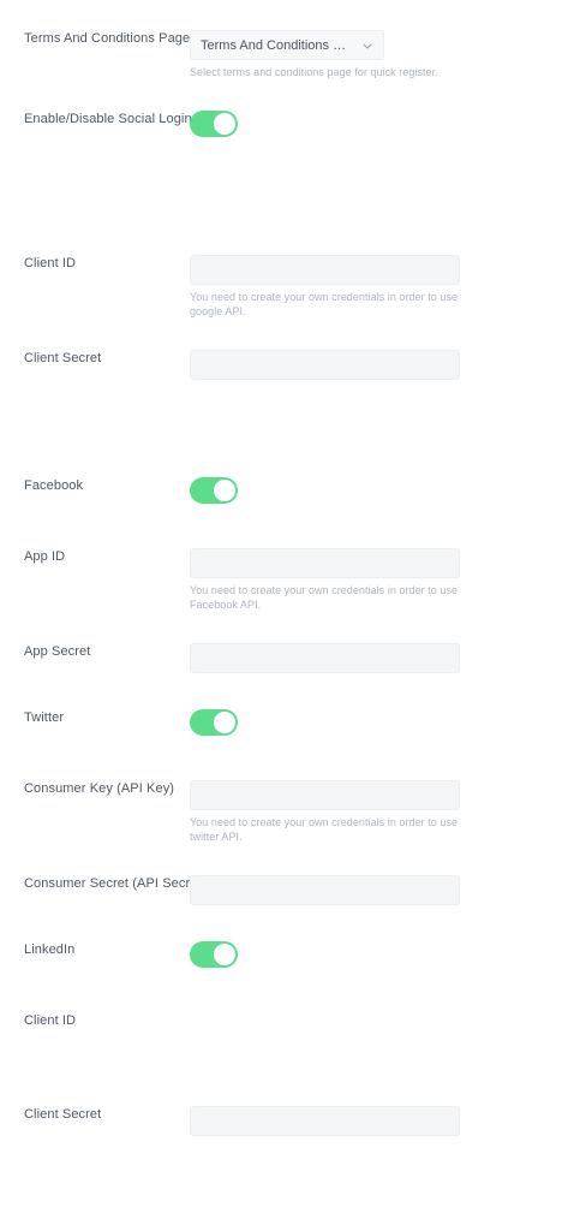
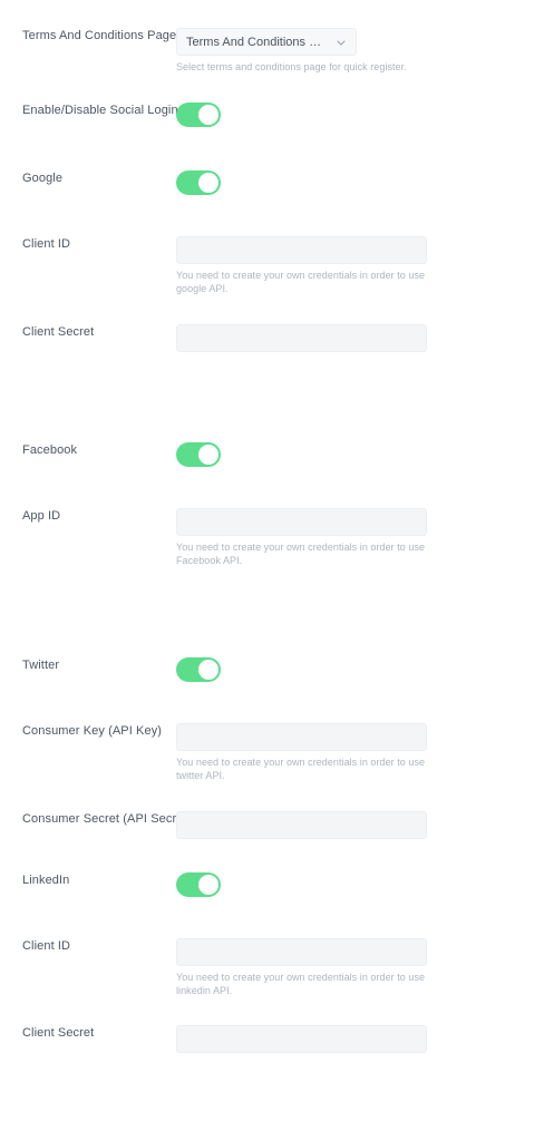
  Terms And Conditions Page
  Terms And Conditions Pag
  Select terms and conditions page for quick register.
  Enable/Disable Social Login
+ Google
  Client ID
  You need to create your own credentials in order to use google API.
  Client Secret
  Facebook
  App ID
  You need to create your own credentials in order to use Facebook API.
- App Secret
  Twitter
  Consumer Key (API Key)
  You need to create your own credentials in order to use twitter API.
  Consumer Secret (API Secr
  LinkedIn
  Client ID
+ You need to create your own credentials in order to use linkedin API.
  Client Secret
